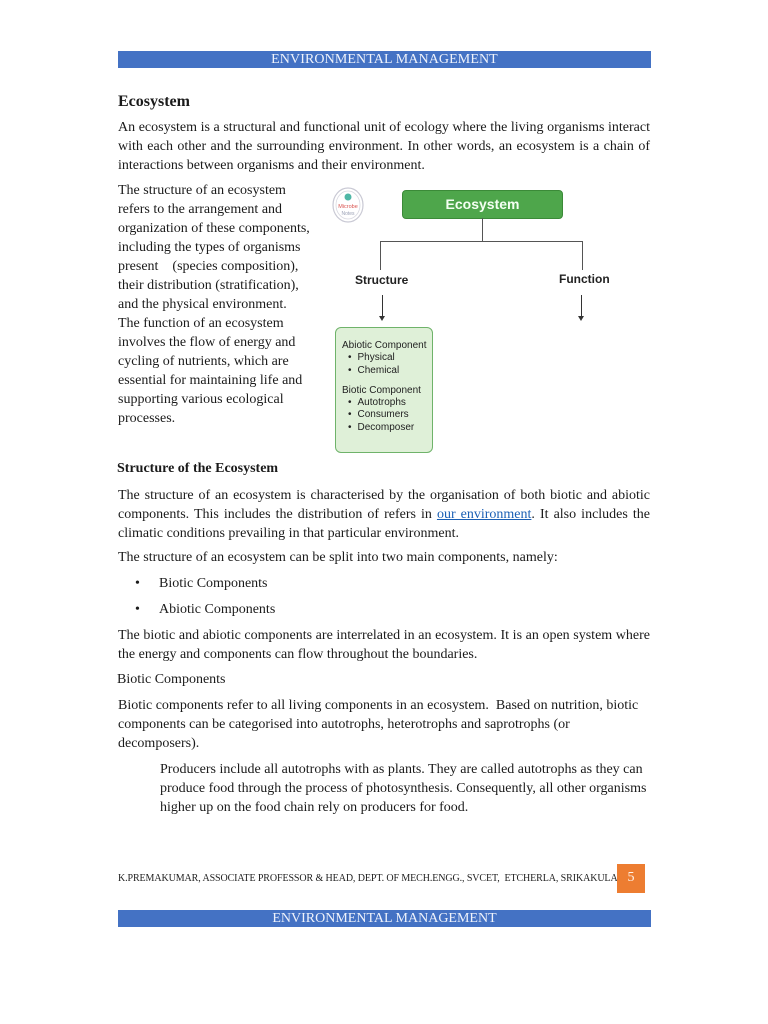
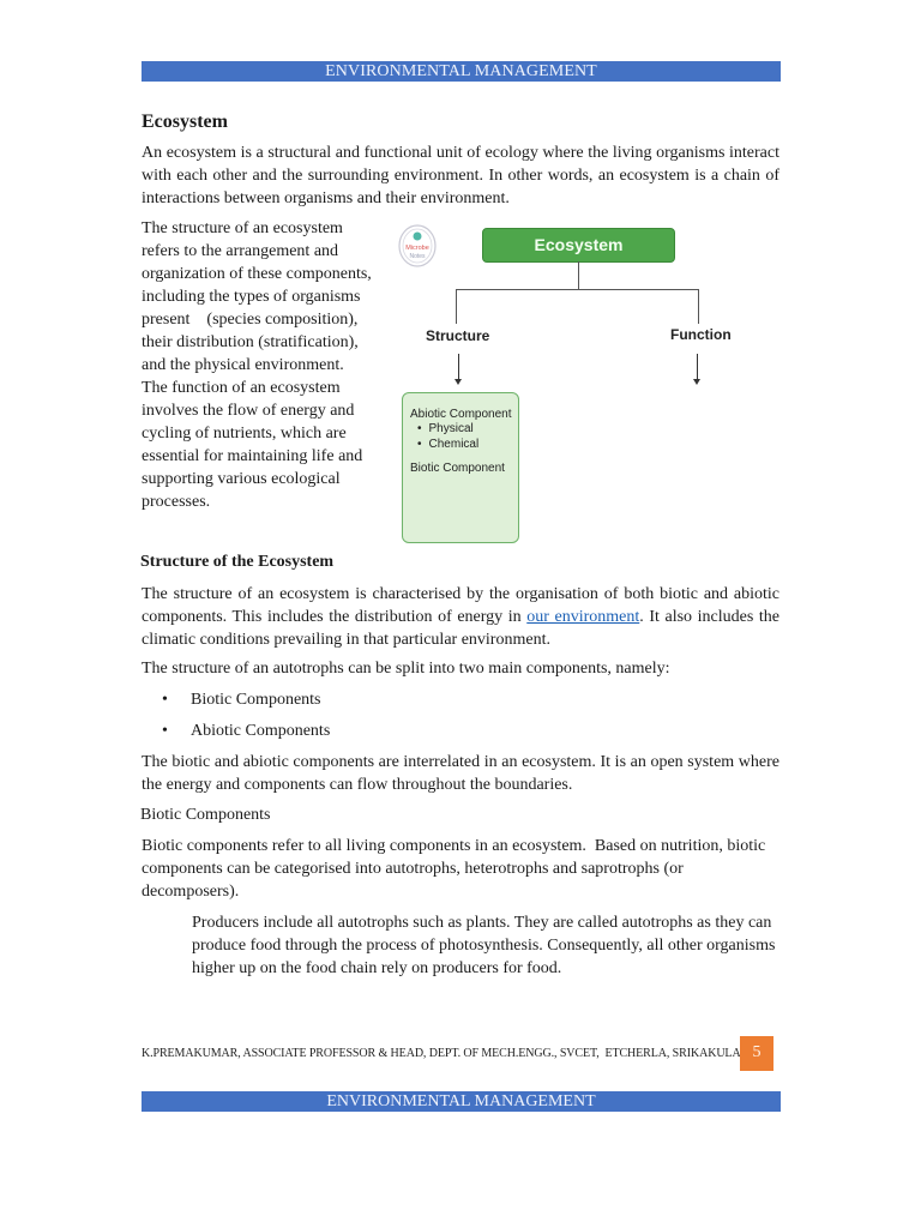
  ENVIRONMENTAL MANAGEMENT
  Ecosystem
  An ecosystem is a structural and functional unit of ecology where the living organisms interact with each other and the surrounding environment. In other words, an ecosystem is a chain of interactions between organisms and their environment.
  The structure of an ecosystem refers to the arrangement and organization of these components, including the types of organisms present (species composition), their distribution (stratification), and the physical environment. The function of an ecosystem involves the flow of energy and cycling of nutrients, which are essential for maintaining life and supporting various ecological processes.
  Ecosystem
  Structure
  Function
  Abiotic Component
  Physical
  Chemical
  Biotic Component
- Autotrophs
- Consumers
- Decomposer
  Structure of the Ecosystem
- The structure of an ecosystem is characterised by the organisation of both biotic and abiotic components. This includes the distribution of refers in our environment. It also includes the climatic conditions prevailing in that particular environment.
+ The structure of an ecosystem is characterised by the organisation of both biotic and abiotic components. This includes the distribution of energy in our environment. It also includes the climatic conditions prevailing in that particular environment.
- The structure of an ecosystem can be split into two main components, namely:
+ The structure of an autotrophs can be split into two main components, namely:
  •
  Biotic Components
  •
  Abiotic Components
  The biotic and abiotic components are interrelated in an ecosystem. It is an open system where the energy and components can flow throughout the boundaries.
  Biotic Components
  Biotic components refer to all living components in an ecosystem. Based on nutrition, biotic components can be categorised into autotrophs, heterotrophs and saprotrophs (or decomposers).
- Producers include all autotrophs with as plants. They are called autotrophs as they can produce food through the process of photosynthesis. Consequently, all other organisms higher up on the food chain rely on producers for food.
+ Producers include all autotrophs such as plants. They are called autotrophs as they can produce food through the process of photosynthesis. Consequently, all other organisms higher up on the food chain rely on producers for food.
  K.PREMAKUMAR, ASSOCIATE PROFESSOR & HEAD, DEPT. OF MECH.ENGG., SVCET, ETCHERLA, SRIKAKULA
  5
  ENVIRONMENTAL MANAGEMENT
